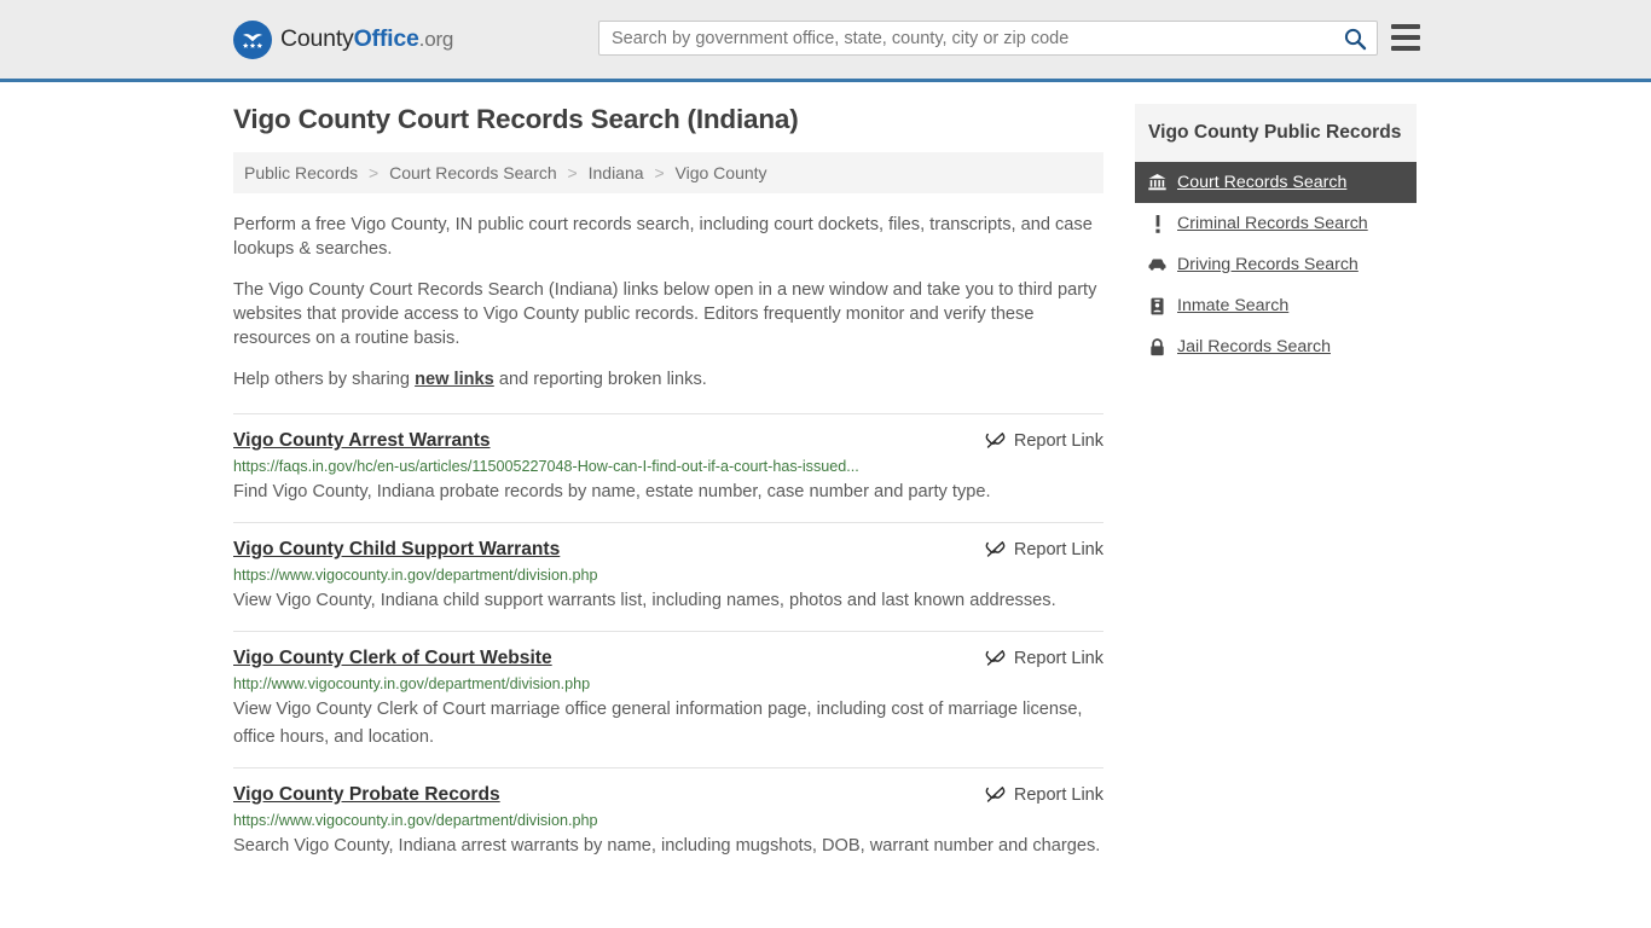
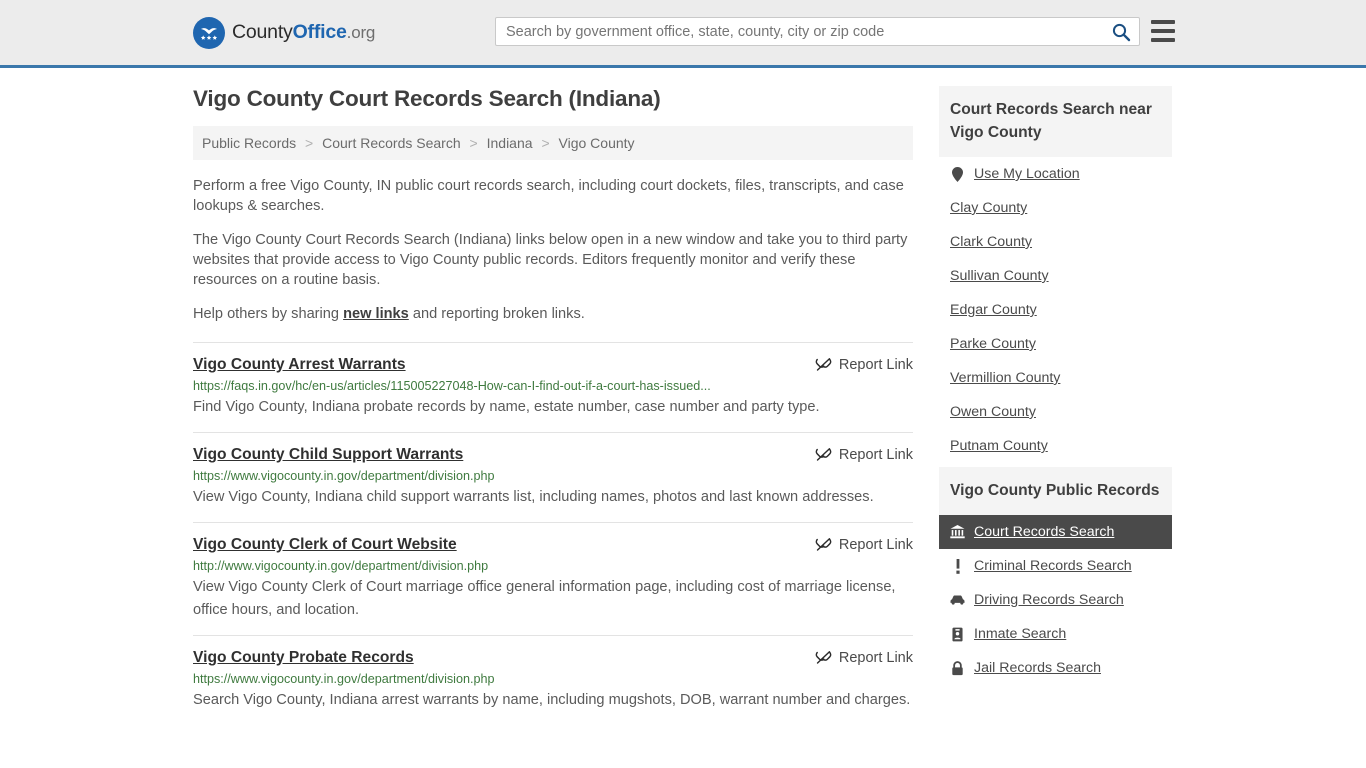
  CountyOffice.org
  Search by government office, state, county, city or zip code
  Vigo County Court Records Search (Indiana)
  Public Records > Court Records Search > Indiana > Vigo County
  Perform a free Vigo County, IN public court records search, including court dockets, files, transcripts, and case lookups & searches.
  The Vigo County Court Records Search (Indiana) links below open in a new window and take you to third party websites that provide access to Vigo County public records. Editors frequently monitor and verify these resources on a routine basis.
  Help others by sharing new links and reporting broken links.
  Vigo County Arrest Warrants
  Report Link
  https://faqs.in.gov/hc/en-us/articles/115005227048-How-can-I-find-out-if-a-court-has-issued...
  Find Vigo County, Indiana probate records by name, estate number, case number and party type.
  Vigo County Child Support Warrants
  Report Link
  https://www.vigocounty.in.gov/department/division.php
  View Vigo County, Indiana child support warrants list, including names, photos and last known addresses.
  Vigo County Clerk of Court Website
  Report Link
  http://www.vigocounty.in.gov/department/division.php
  View Vigo County Clerk of Court marriage office general information page, including cost of marriage license, office hours, and location.
  Vigo County Probate Records
  Report Link
  https://www.vigocounty.in.gov/department/division.php
  Search Vigo County, Indiana arrest warrants by name, including mugshots, DOB, warrant number and charges.
+ Court Records Search near Vigo County
+ Use My Location
+ Clay County
+ Clark County
+ Sullivan County
+ Edgar County
+ Parke County
+ Vermillion County
+ Owen County
+ Putnam County
  Vigo County Public Records
  Court Records Search
  Criminal Records Search
  Driving Records Search
  Inmate Search
  Jail Records Search
